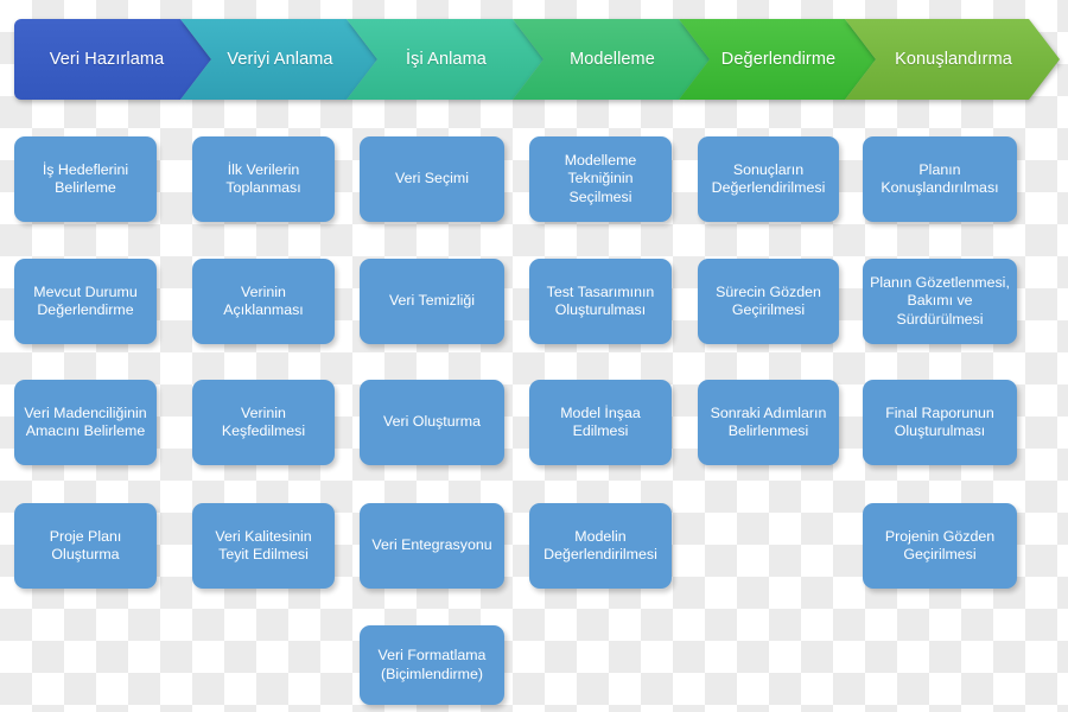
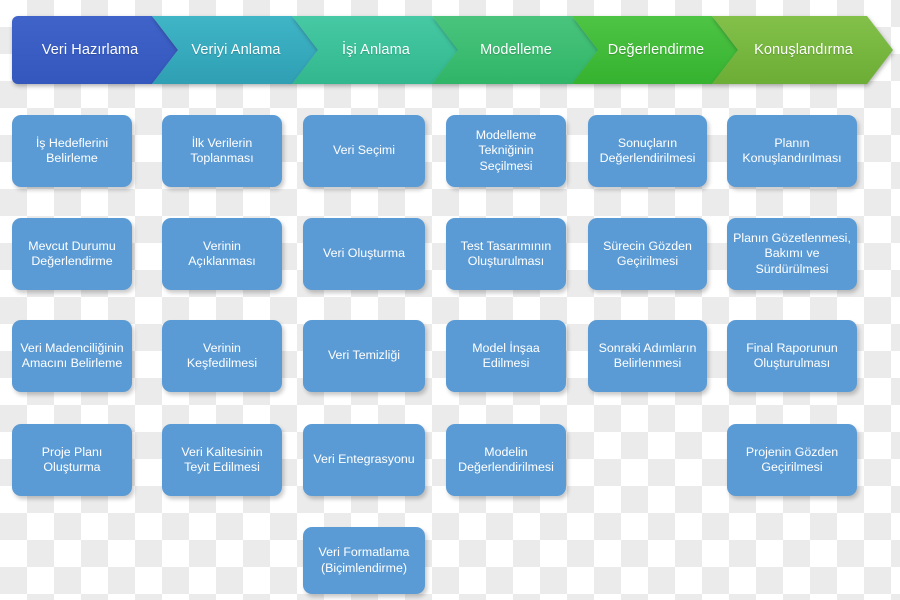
  Veri Hazırlama
  Veriyi Anlama
  İşi Anlama
  Modelleme
  Değerlendirme
  Konuşlandırma
  İş Hedeflerini
  Belirleme
  İlk Verilerin
  Toplanması
  Veri Seçimi
  Modelleme
  Tekniğinin
  Seçilmesi
  Sonuçların
  Değerlendirilmesi
  Planın
  Konuşlandırılması
  Mevcut Durumu
  Değerlendirme
  Verinin
  Açıklanması
- Veri Temizliği
+ Veri Oluşturma
  Test Tasarımının
  Oluşturulması
  Sürecin Gözden
  Geçirilmesi
  Planın Gözetlenmesi,
  Bakımı ve
  Sürdürülmesi
  Veri Madenciliğinin
  Amacını Belirleme
  Verinin
  Keşfedilmesi
- Veri Oluşturma
+ Veri Temizliği
  Model İnşaa
  Edilmesi
  Sonraki Adımların
  Belirlenmesi
  Final Raporunun
  Oluşturulması
  Proje Planı
  Oluşturma
  Veri Kalitesinin
  Teyit Edilmesi
  Veri Entegrasyonu
  Modelin
  Değerlendirilmesi
  Projenin Gözden
  Geçirilmesi
  Veri Formatlama
  (Biçimlendirme)
